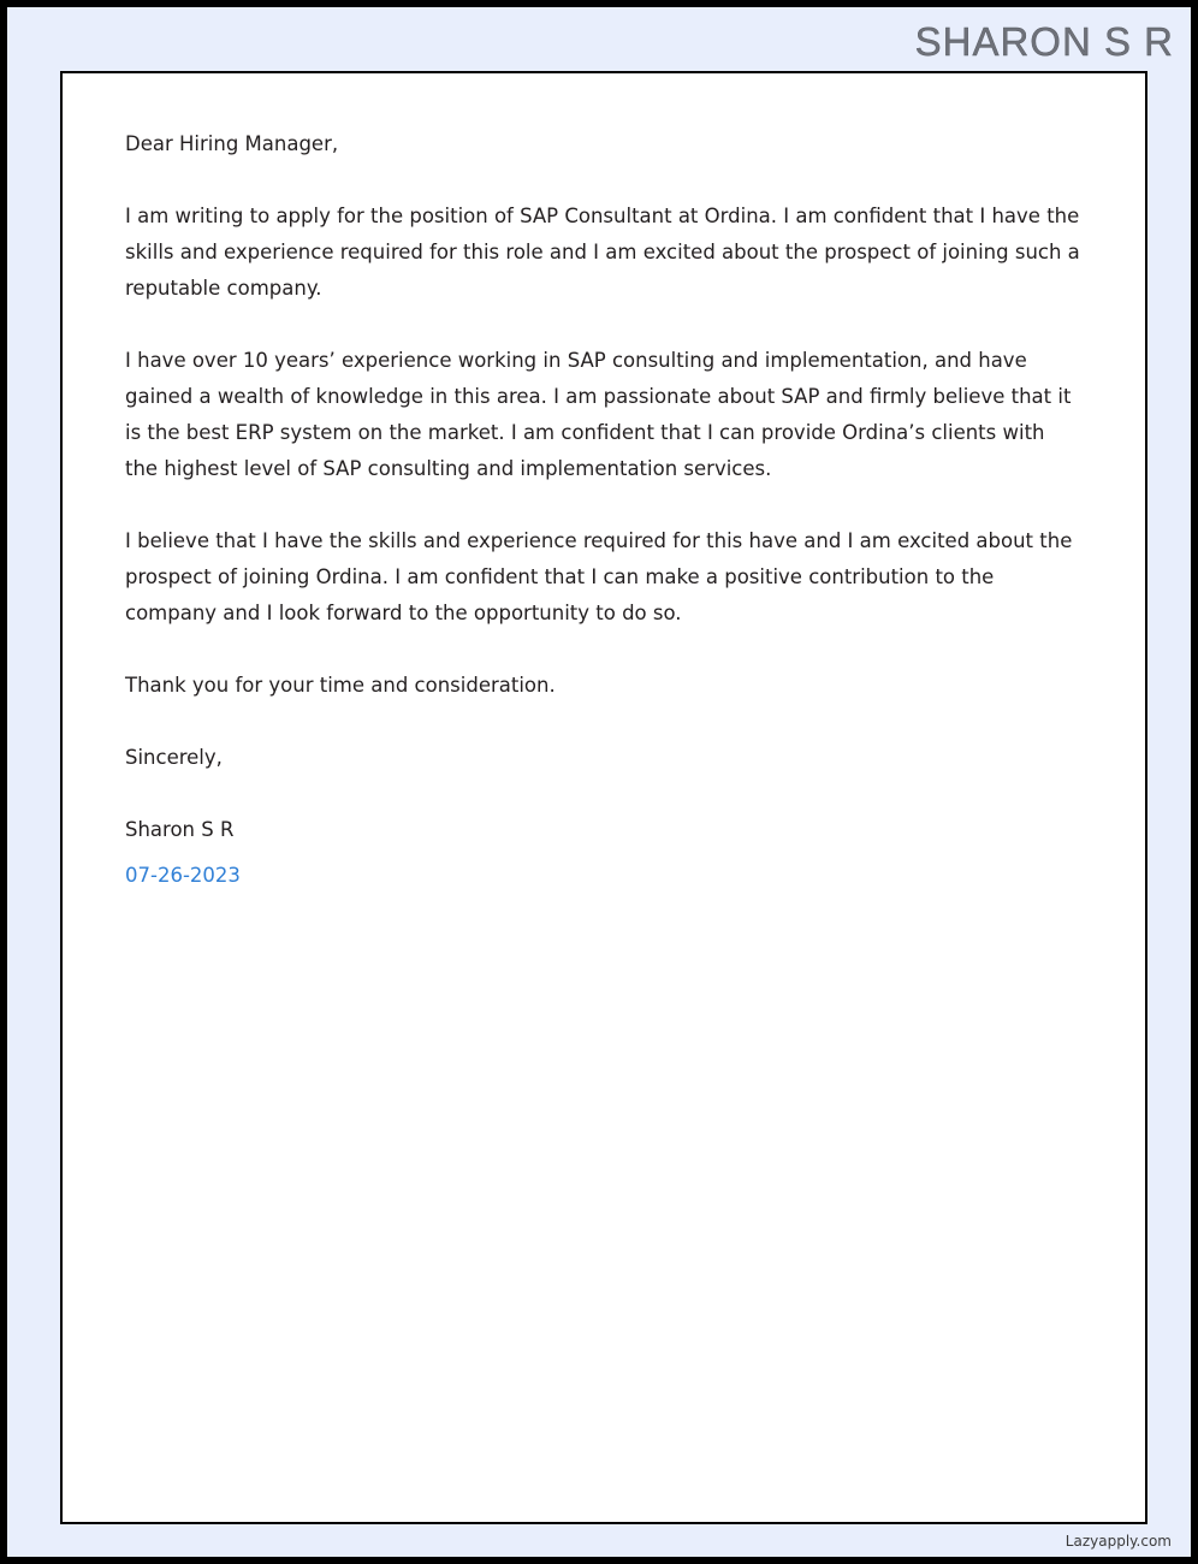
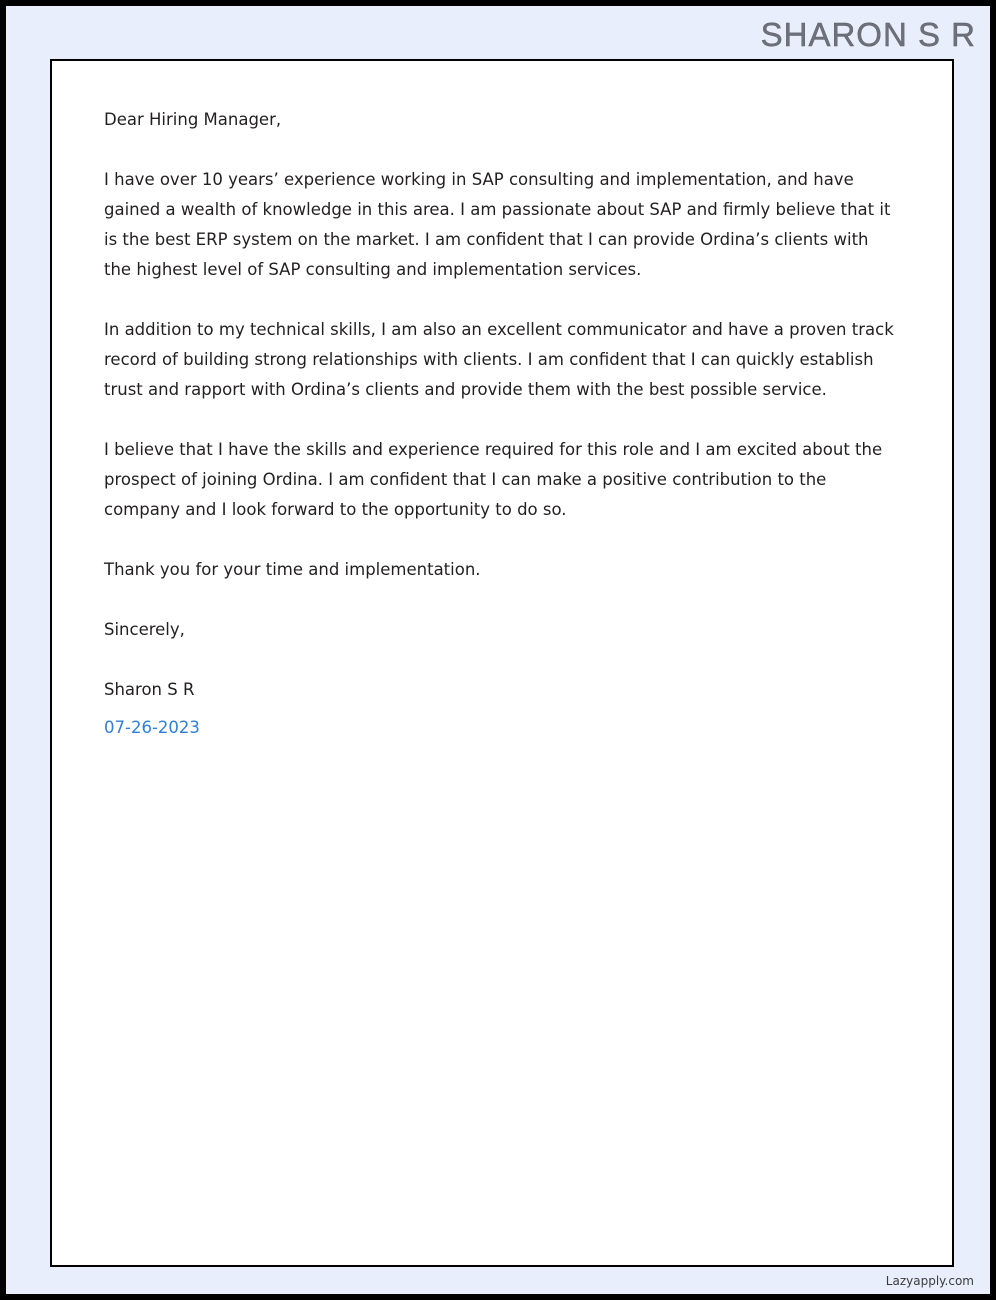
  SHARON S R
  Dear Hiring Manager,
- I am writing to apply for the position of SAP Consultant at Ordina. I am confident that I have the skills and experience required for this role and I am excited about the prospect of joining such a reputable company.
  I have over 10 years’ experience working in SAP consulting and implementation, and have gained a wealth of knowledge in this area. I am passionate about SAP and firmly believe that it is the best ERP system on the market. I am confident that I can provide Ordina’s clients with the highest level of SAP consulting and implementation services.
+ In addition to my technical skills, I am also an excellent communicator and have a proven track record of building strong relationships with clients. I am confident that I can quickly establish trust and rapport with Ordina’s clients and provide them with the best possible service.
- I believe that I have the skills and experience required for this have and I am excited about the prospect of joining Ordina. I am confident that I can make a positive contribution to the company and I look forward to the opportunity to do so.
+ I believe that I have the skills and experience required for this role and I am excited about the prospect of joining Ordina. I am confident that I can make a positive contribution to the company and I look forward to the opportunity to do so.
- Thank you for your time and consideration.
+ Thank you for your time and implementation.
  Sincerely,
  Sharon S R
  07-26-2023
  Lazyapply.com
